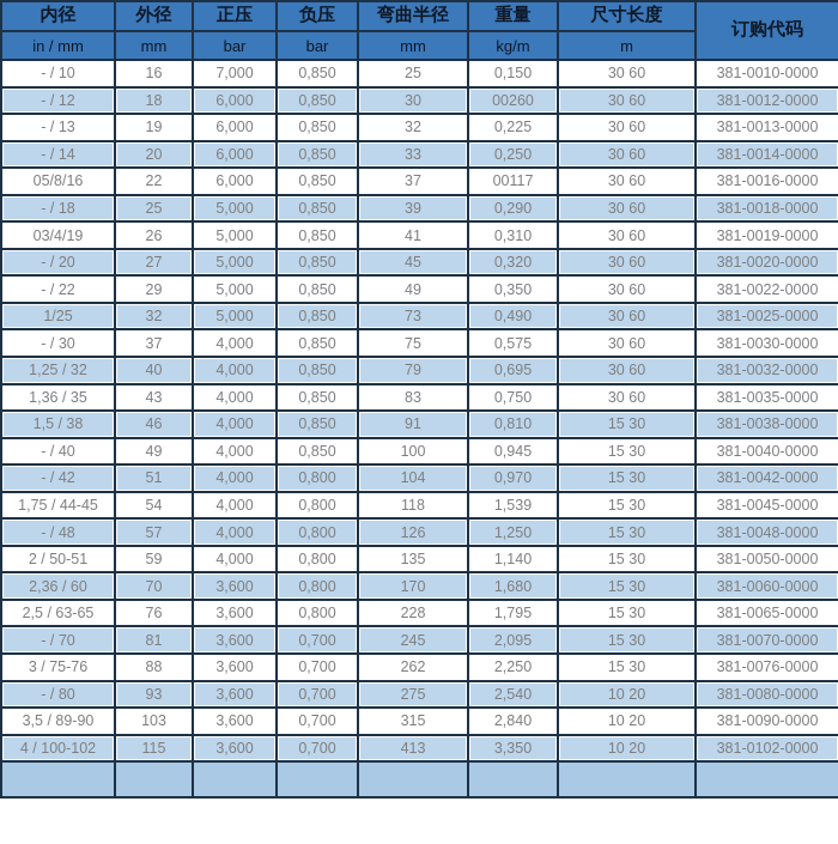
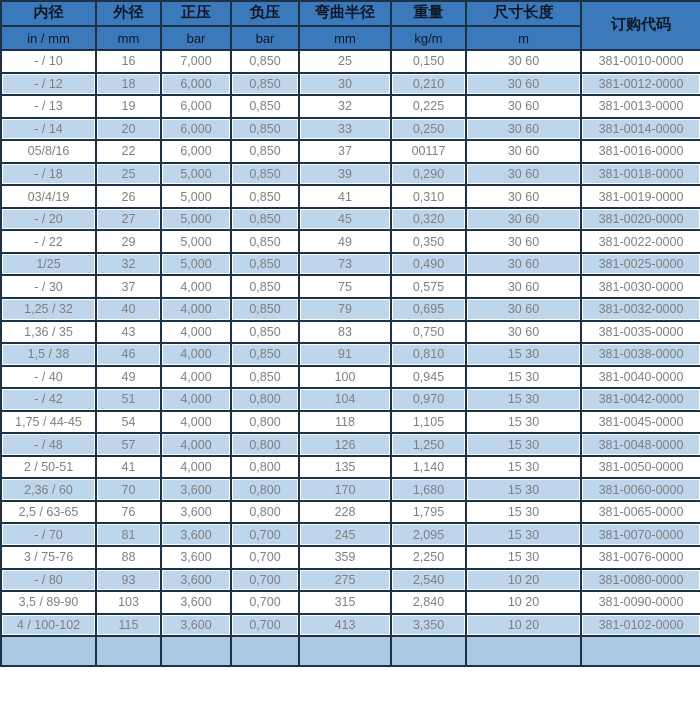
  内径	外径	正压	负压	弯曲半径	重量	尺寸长度	订购代码
  in / mm	mm	bar	bar	mm	kg/m	m
  - / 10	16	7,000	0,850	25	0,150	30 60	381-0010-0000
- - / 12	18	6,000	0,850	30	00260	30 60	381-0012-0000
+ - / 12	18	6,000	0,850	30	0,210	30 60	381-0012-0000
  - / 13	19	6,000	0,850	32	0,225	30 60	381-0013-0000
  - / 14	20	6,000	0,850	33	0,250	30 60	381-0014-0000
  05/8/16	22	6,000	0,850	37	00117	30 60	381-0016-0000
  - / 18	25	5,000	0,850	39	0,290	30 60	381-0018-0000
  03/4/19	26	5,000	0,850	41	0,310	30 60	381-0019-0000
  - / 20	27	5,000	0,850	45	0,320	30 60	381-0020-0000
  - / 22	29	5,000	0,850	49	0,350	30 60	381-0022-0000
  1/25	32	5,000	0,850	73	0,490	30 60	381-0025-0000
  - / 30	37	4,000	0,850	75	0,575	30 60	381-0030-0000
  1,25 / 32	40	4,000	0,850	79	0,695	30 60	381-0032-0000
  1,36 / 35	43	4,000	0,850	83	0,750	30 60	381-0035-0000
  1,5 / 38	46	4,000	0,850	91	0,810	15 30	381-0038-0000
  - / 40	49	4,000	0,850	100	0,945	15 30	381-0040-0000
  - / 42	51	4,000	0,800	104	0,970	15 30	381-0042-0000
- 1,75 / 44-45	54	4,000	0,800	118	1,539	15 30	381-0045-0000
+ 1,75 / 44-45	54	4,000	0,800	118	1,105	15 30	381-0045-0000
  - / 48	57	4,000	0,800	126	1,250	15 30	381-0048-0000
- 2 / 50-51	59	4,000	0,800	135	1,140	15 30	381-0050-0000
+ 2 / 50-51	41	4,000	0,800	135	1,140	15 30	381-0050-0000
  2,36 / 60	70	3,600	0,800	170	1,680	15 30	381-0060-0000
  2,5 / 63-65	76	3,600	0,800	228	1,795	15 30	381-0065-0000
  - / 70	81	3,600	0,700	245	2,095	15 30	381-0070-0000
- 3 / 75-76	88	3,600	0,700	262	2,250	15 30	381-0076-0000
+ 3 / 75-76	88	3,600	0,700	359	2,250	15 30	381-0076-0000
  - / 80	93	3,600	0,700	275	2,540	10 20	381-0080-0000
  3,5 / 89-90	103	3,600	0,700	315	2,840	10 20	381-0090-0000
  4 / 100-102	115	3,600	0,700	413	3,350	10 20	381-0102-0000
